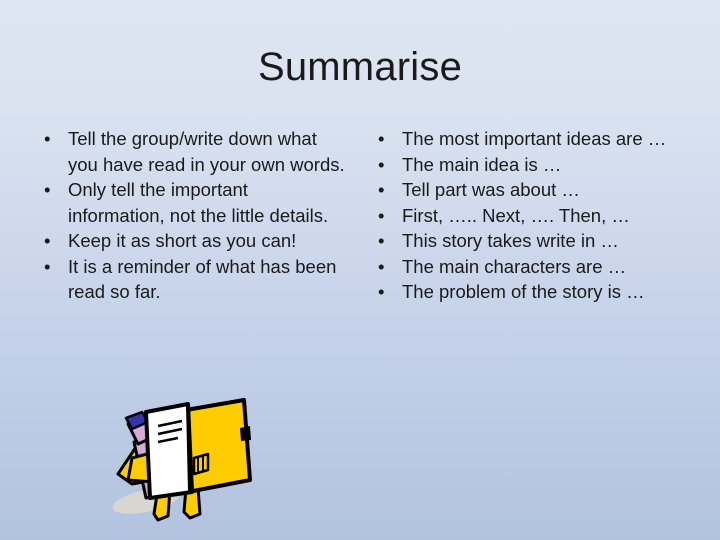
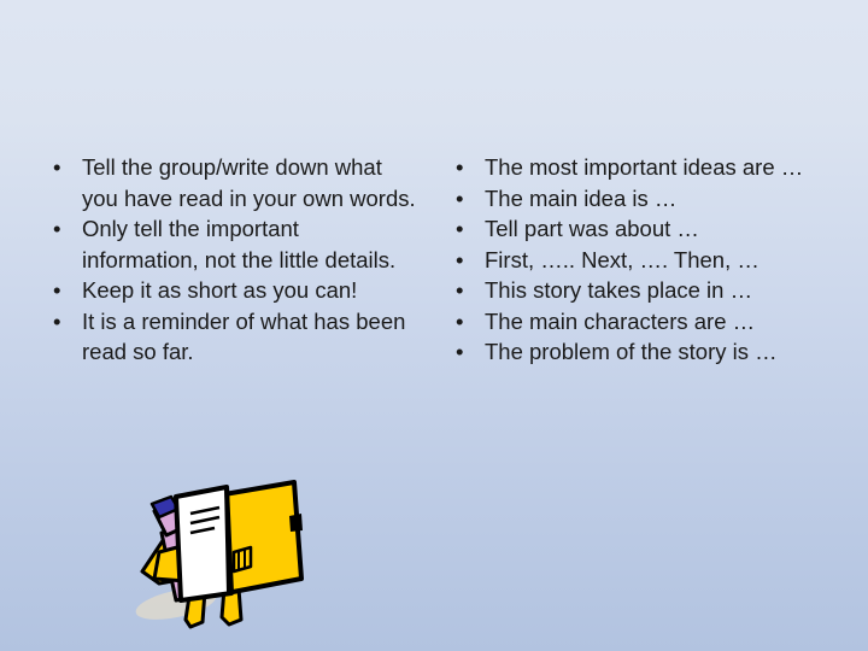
- Summarise
  •
  Tell the group/write down what you have read in your own words.
  •
  Only tell the important information, not the little details.
  •
  Keep it as short as you can!
  •
  It is a reminder of what has been read so far.
  •
  The most important ideas are …
  •
  The main idea is …
  •
  Tell part was about …
  •
  First, ….. Next, …. Then, …
  •
- This story takes write in …
+ This story takes place in …
  •
  The main characters are …
  •
  The problem of the story is …
